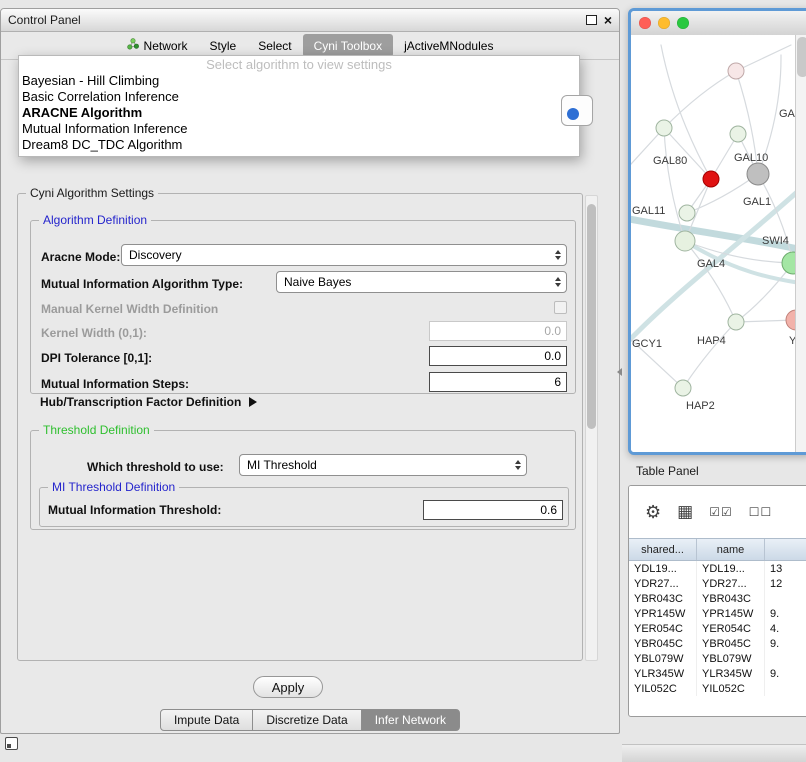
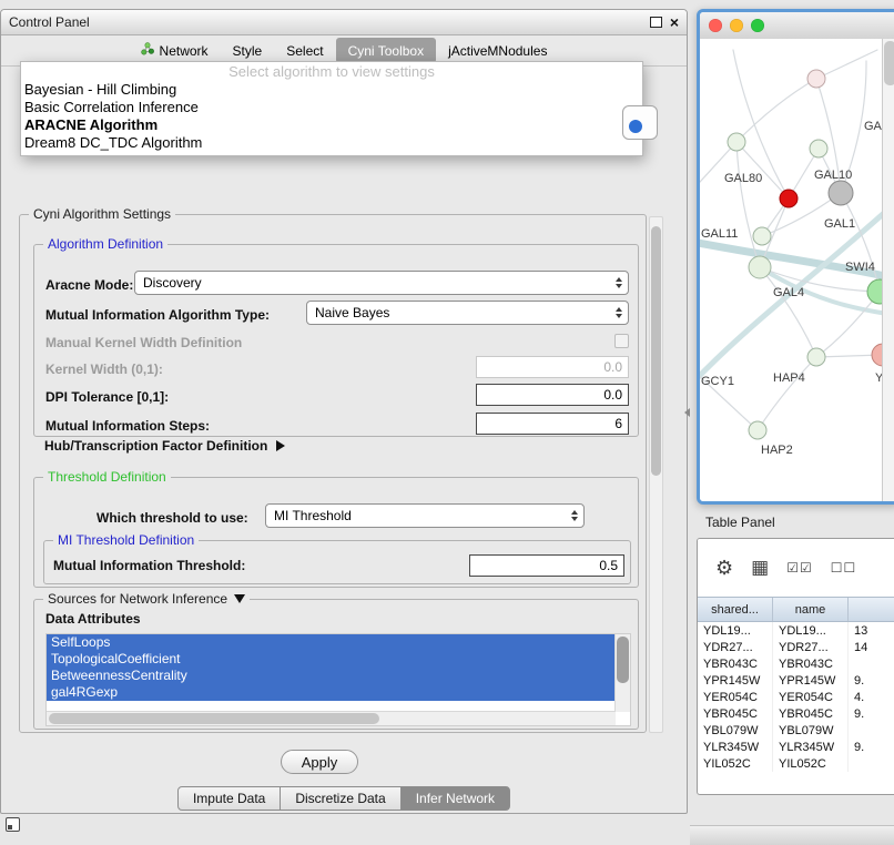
  Control Panel
  ×
  Network
  Style
  Select
  Cyni Toolbox
  jActiveMNodules
  Cyni Algorithm Settings
  Algorithm Definition
  Aracne Mode:
  Discovery
  Mutual Information Algorithm Type:
  Naive Bayes
  Manual Kernel Width Definition
  Kernel Width (0,1):
  0.0
  DPI Tolerance [0,1]:
  0.0
  Mutual Information Steps:
  6
  Hub/Transcription Factor Definition
  Threshold Definition
  Which threshold to use:
  MI Threshold
  MI Threshold Definition
  Mutual Information Threshold:
- 0.6
+ 0.5
+ Sources for Network Inference
+ Data Attributes
+ SelfLoops
+ TopologicalCoefficient
+ BetweennessCentrality
+ gal4RGexp
  Apply
  Impute Data
  Discretize Data
  Infer Network
  Select algorithm to view settings
  Bayesian - Hill Climbing
  Basic Correlation Inference
  ARACNE Algorithm
- Mutual Information Inference
  Dream8 DC_TDC Algorithm
  GAL80
  GAL10
  GAL11
  GAL1
  SWI4
  GAL4
  GCY1
  HAP4
  Y
  HAP2
  Table Panel
  ⚙
  ▦
  ☑☑
  ☐☐
  shared...
  name
  YDL19...
  YDL19...
  13
  YDR27...
  YDR27...
- 12
+ 14
  YBR043C
  YBR043C
  YPR145W
  YPR145W
  9.
  YER054C
  YER054C
  4.
  YBR045C
  YBR045C
  9.
  YBL079W
  YBL079W
  YLR345W
  YLR345W
  9.
  YIL052C
  YIL052C
